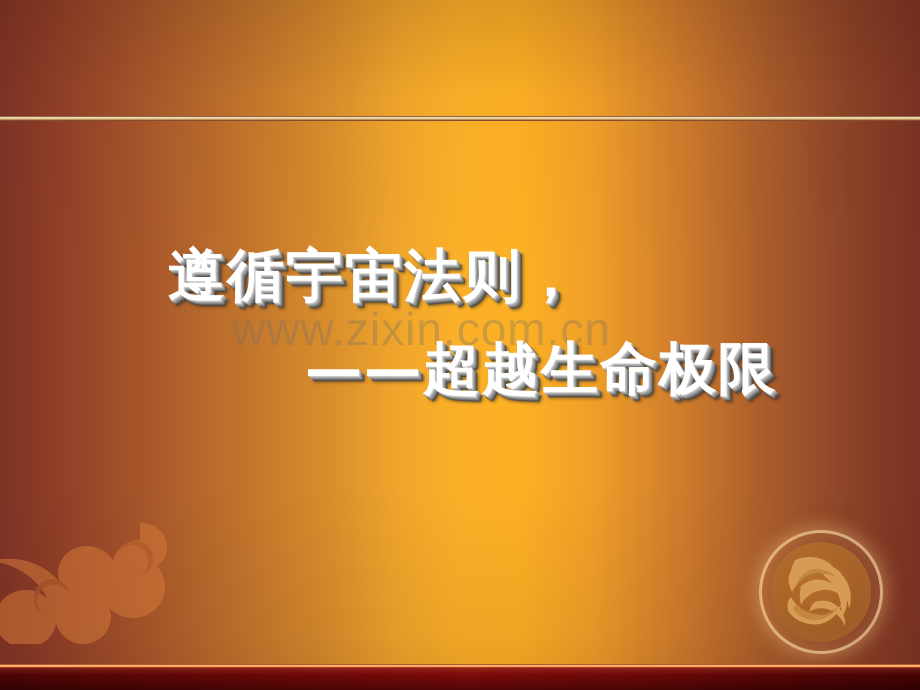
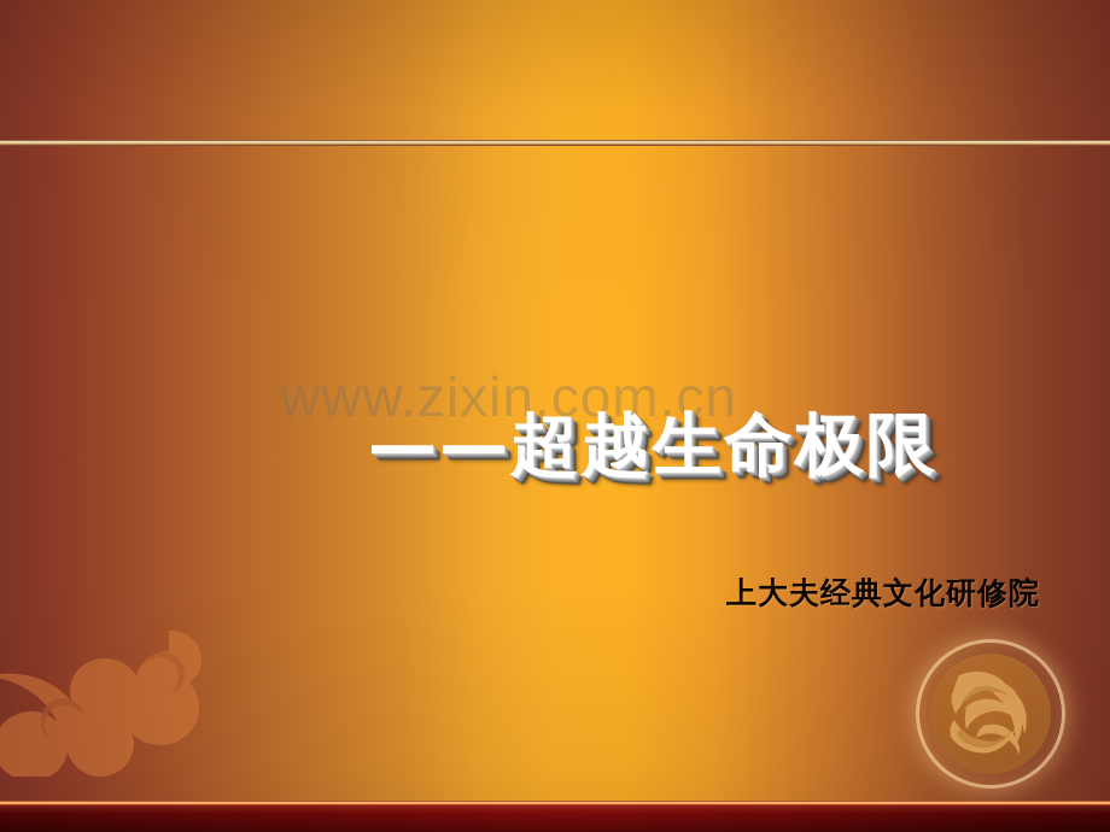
- 遵循宇宙法则，
  www.zixin.com.cn
  ——超越生命极限
+ 上大夫经典文化研修院
